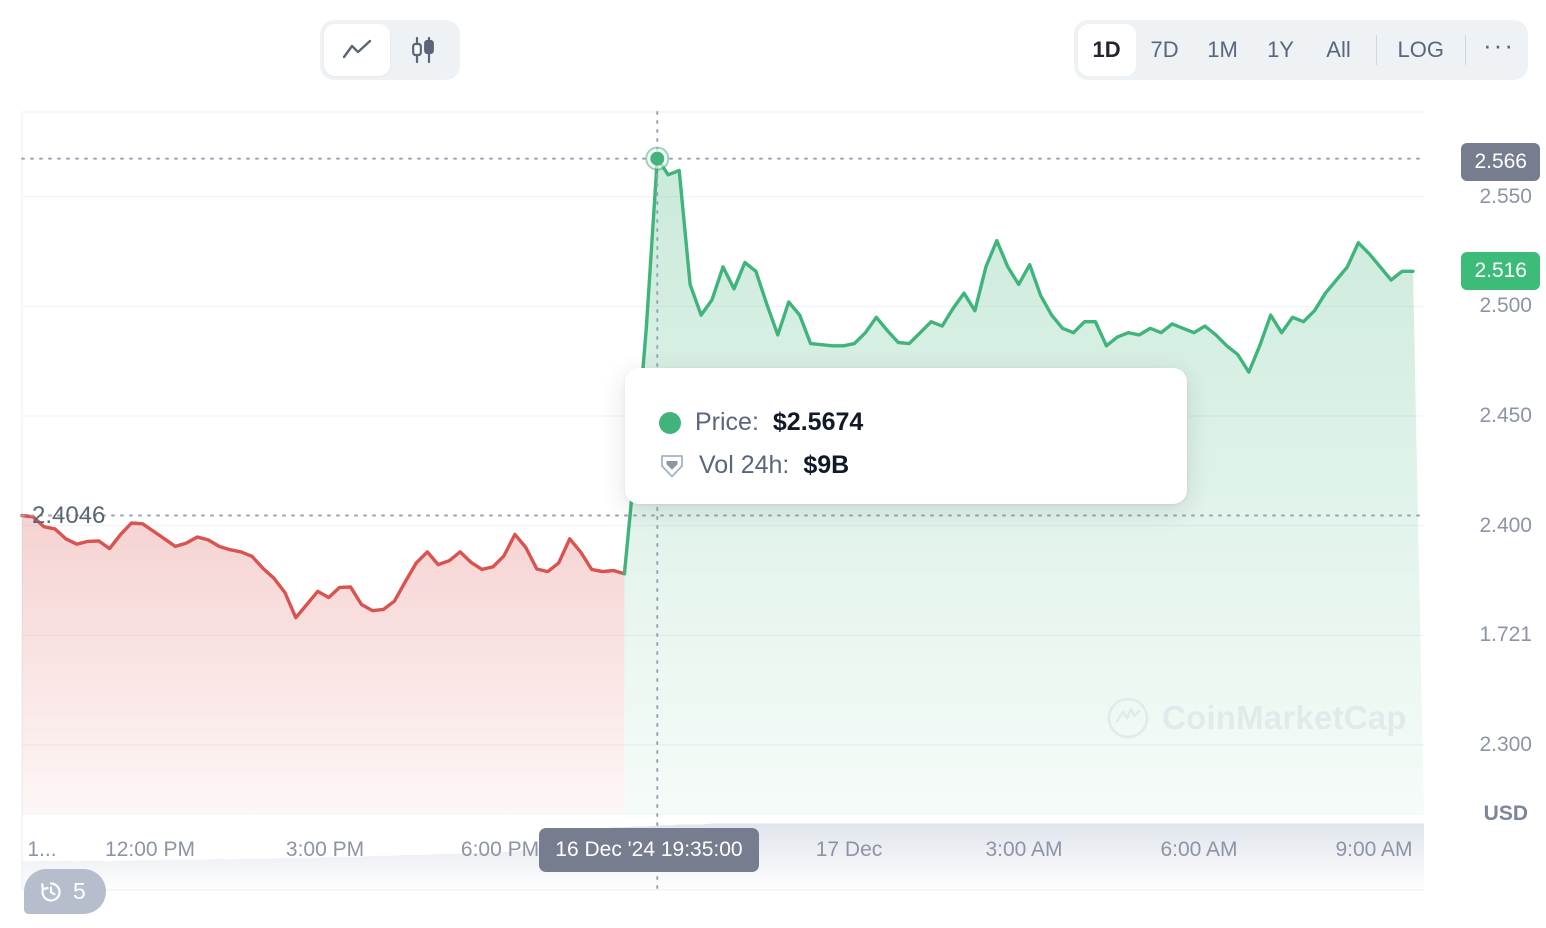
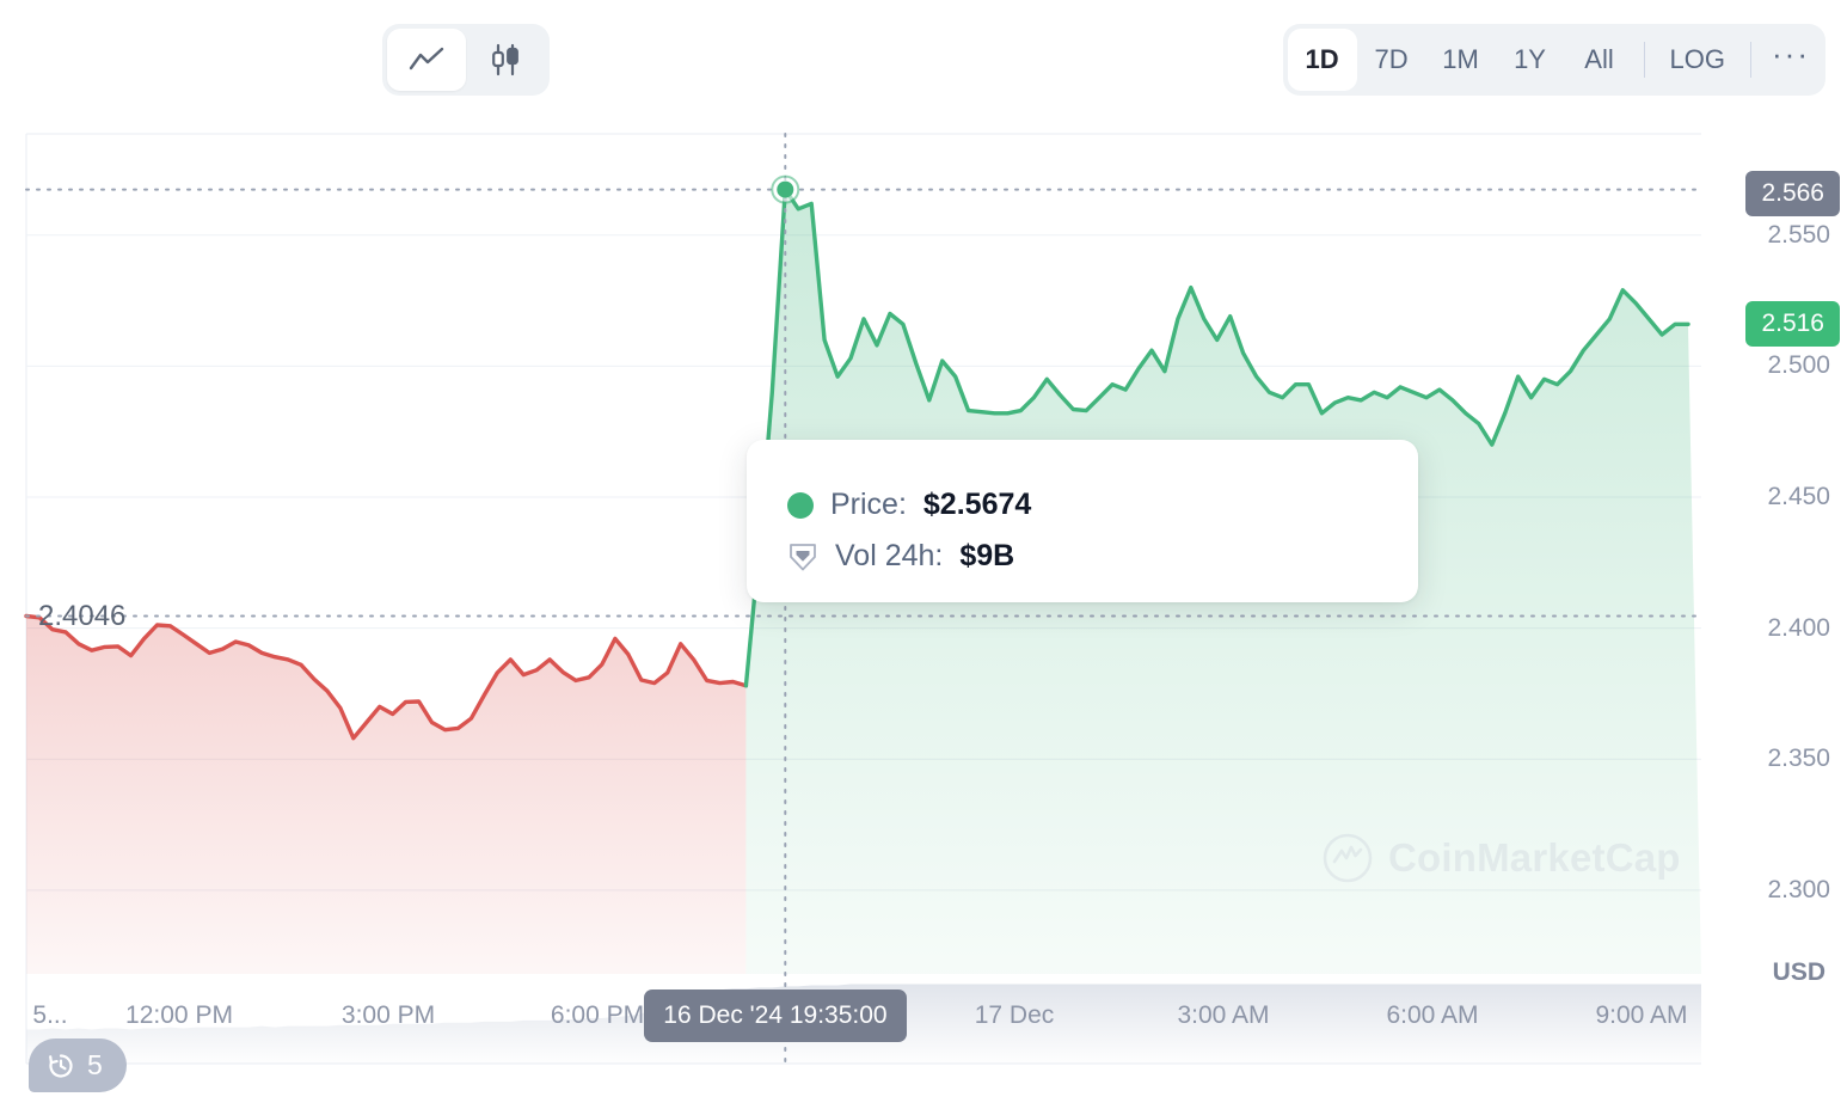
  1D
  7D
  1M
  1Y
  All
  LOG
  ···
  2.550
  2.500
  2.450
  2.400
- 1.721
+ 2.350
  2.300
  2.566
  2.516
- 1...
+ 5...
  12:00 PM
  3:00 PM
  6:00 PM
  17 Dec
  3:00 AM
  6:00 AM
  9:00 AM
  USD
  2.4046
  16 Dec '24 19:35:00
  Price:
  $2.5674
  Vol 24h:
  $9B
  5
